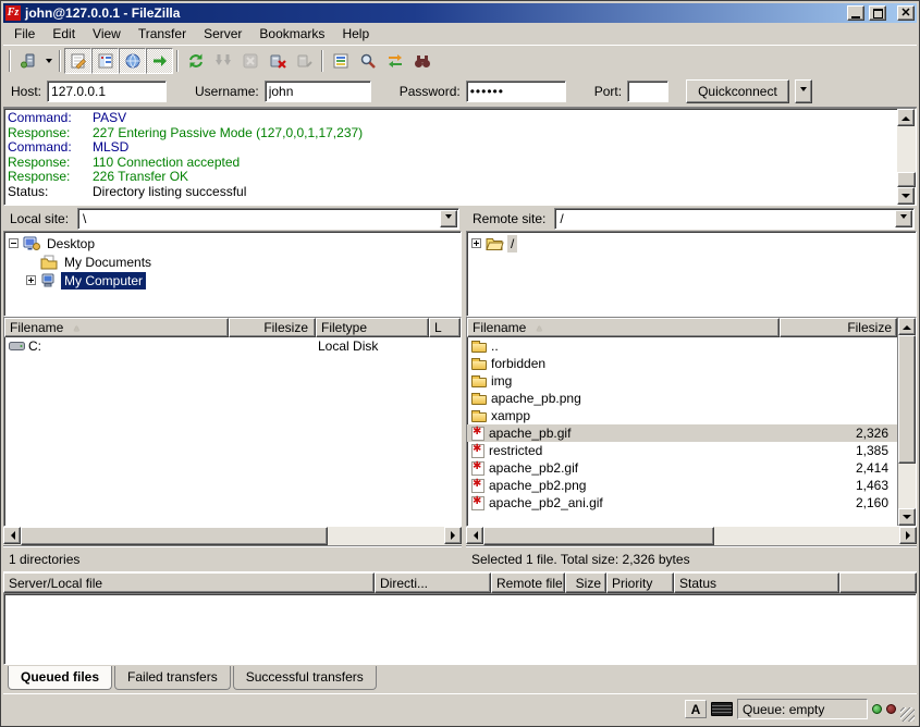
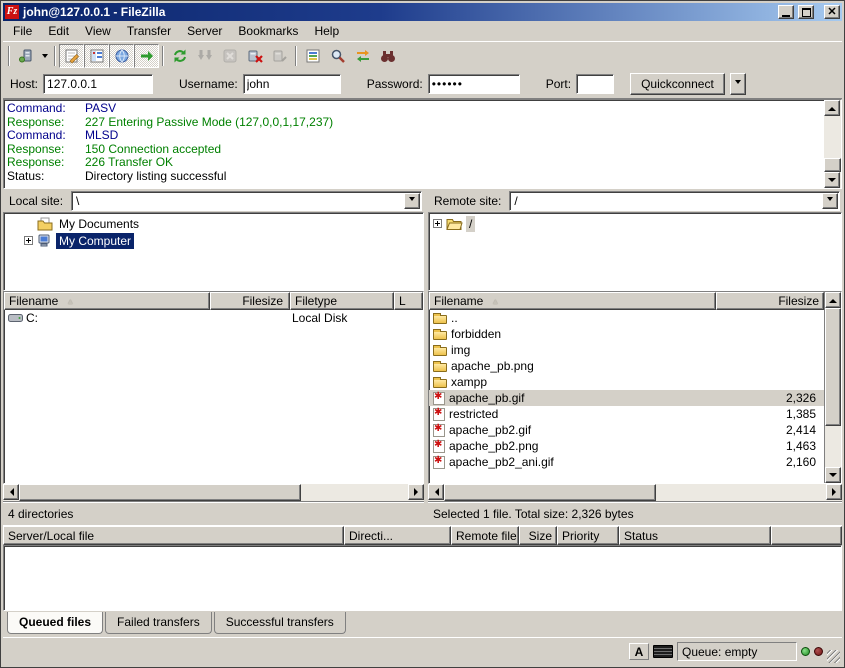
  Fz
  john@127.0.0.1 - FileZilla
  ✕
  File
  Edit
  View
  Transfer
  Server
  Bookmarks
  Help
  Host:
  127.0.0.1
  Username:
  john
  Password:
  ••••••
  Port:
  Quickconnect
  Command: PASV
  Response: 227 Entering Passive Mode (127,0,0,1,17,237)
  Command: MLSD
- Response: 110 Connection accepted
+ Response: 150 Connection accepted
  Response: 226 Transfer OK
  Status: Directory listing successful
  Local site:
  \
- Desktop
  My Documents
  My Computer
  Filename
  Filesize
  Filetype
  L
  C:
  Local Disk
- 1 directories
+ 4 directories
  Remote site:
  /
  /
  Filename
  Filesize
  ..
  forbidden
  img
  apache_pb.png
  xampp
  apache_pb.gif
  2,326
  restricted
  1,385
  apache_pb2.gif
  2,414
  apache_pb2.png
  1,463
  apache_pb2_ani.gif
  2,160
  Selected 1 file. Total size: 2,326 bytes
  Server/Local file
  Directi...
  Remote file
  Size
  Priority
  Status
  Queued files
  Failed transfers
  Successful transfers
  A
  Queue: empty
